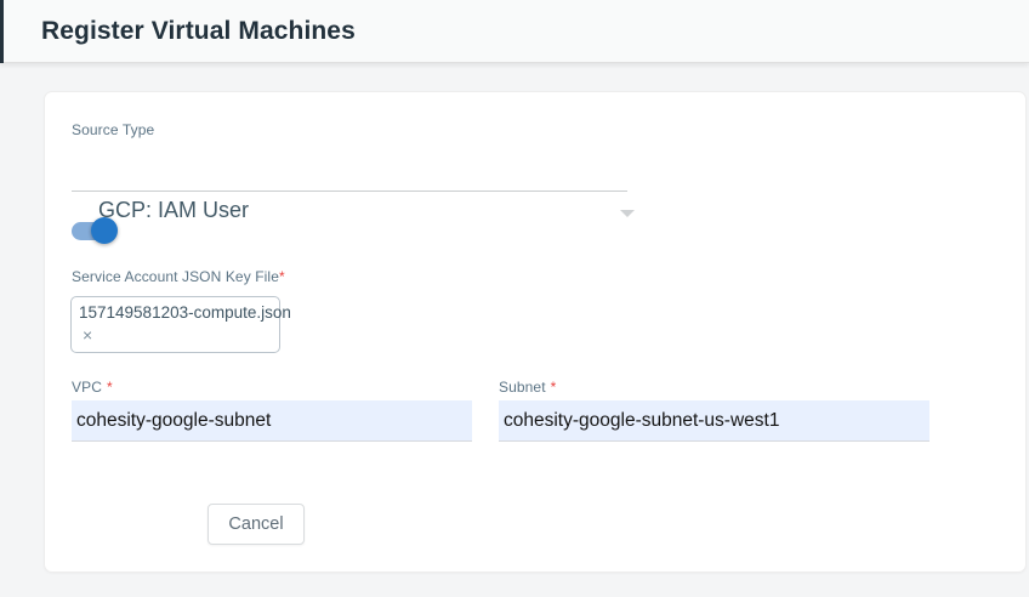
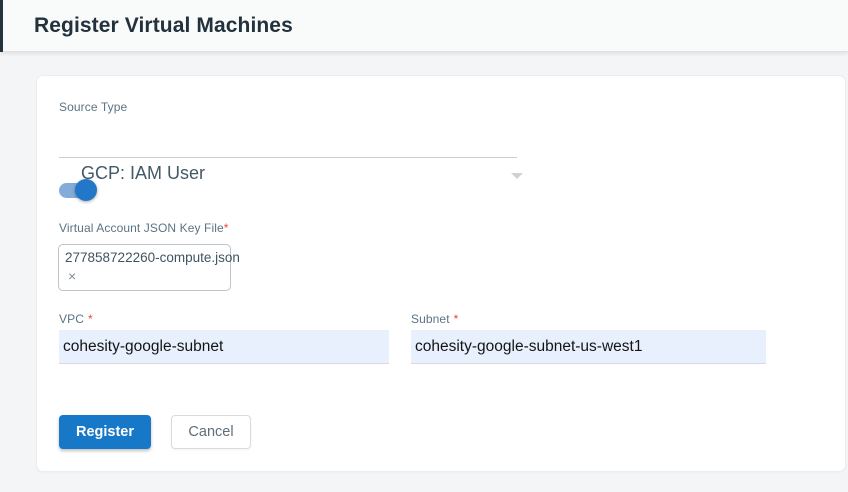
  Register Virtual Machines
  Source Type
  GCP: IAM User
- Service Account JSON Key File*
+ Virtual Account JSON Key File*
- 157149581203-compute.json
+ 277858722260-compute.json
  ×
  VPC *
  cohesity-google-subnet
  Subnet *
  cohesity-google-subnet-us-west1
+ Register
  Cancel
